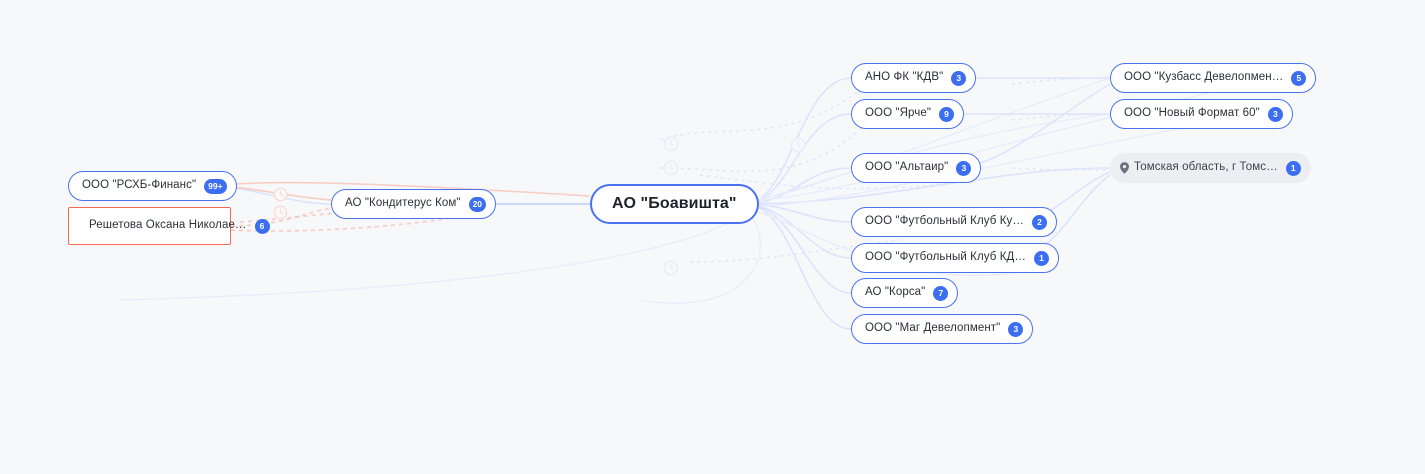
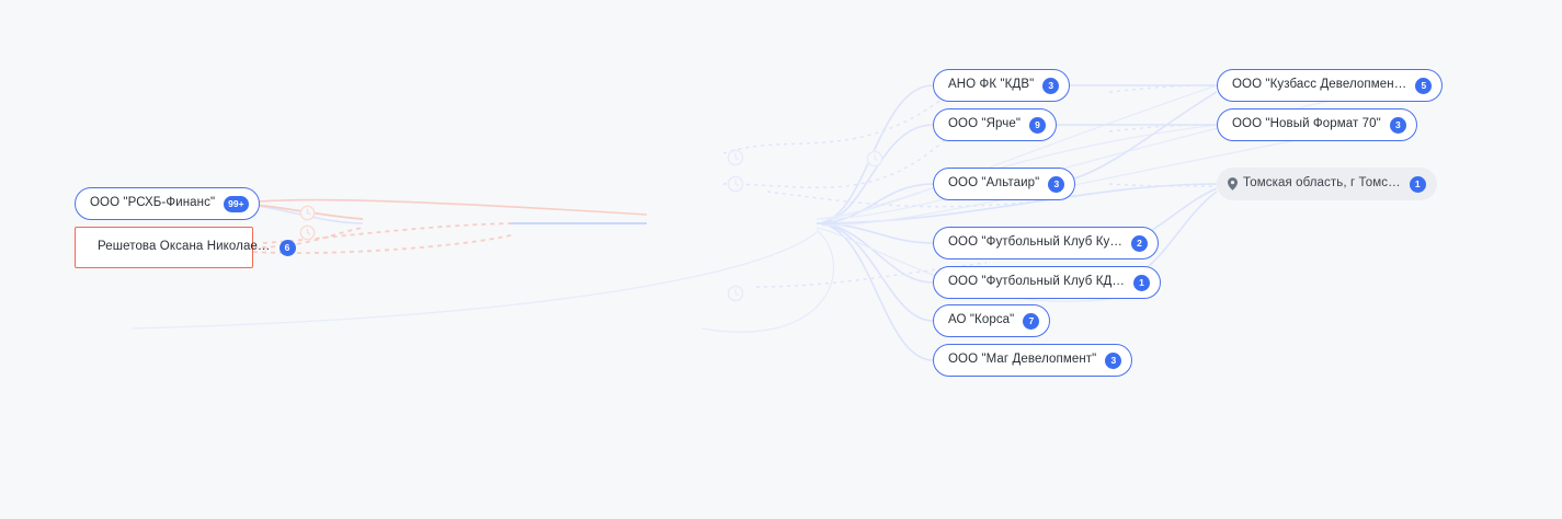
  ООО "РСХБ-Финанс"
  99+
  Решетова Оксана Николае…
  6
- АО "Кондитерус Ком"
- 20
- АО "Боавишта"
  АНО ФК "КДВ"
  3
  ООО "Ярче"
  9
  ООО "Альтаир"
  3
  ООО "Футбольный Клуб Ку…
  2
  ООО "Футбольный Клуб КД…
  1
  АО "Корса"
  7
  ООО "Маг Девелопмент"
  3
  ООО "Кузбасс Девелопмен…
  5
- ООО "Новый Формат 60"
+ ООО "Новый Формат 70"
  3
  Томская область, г Томс…
  1
